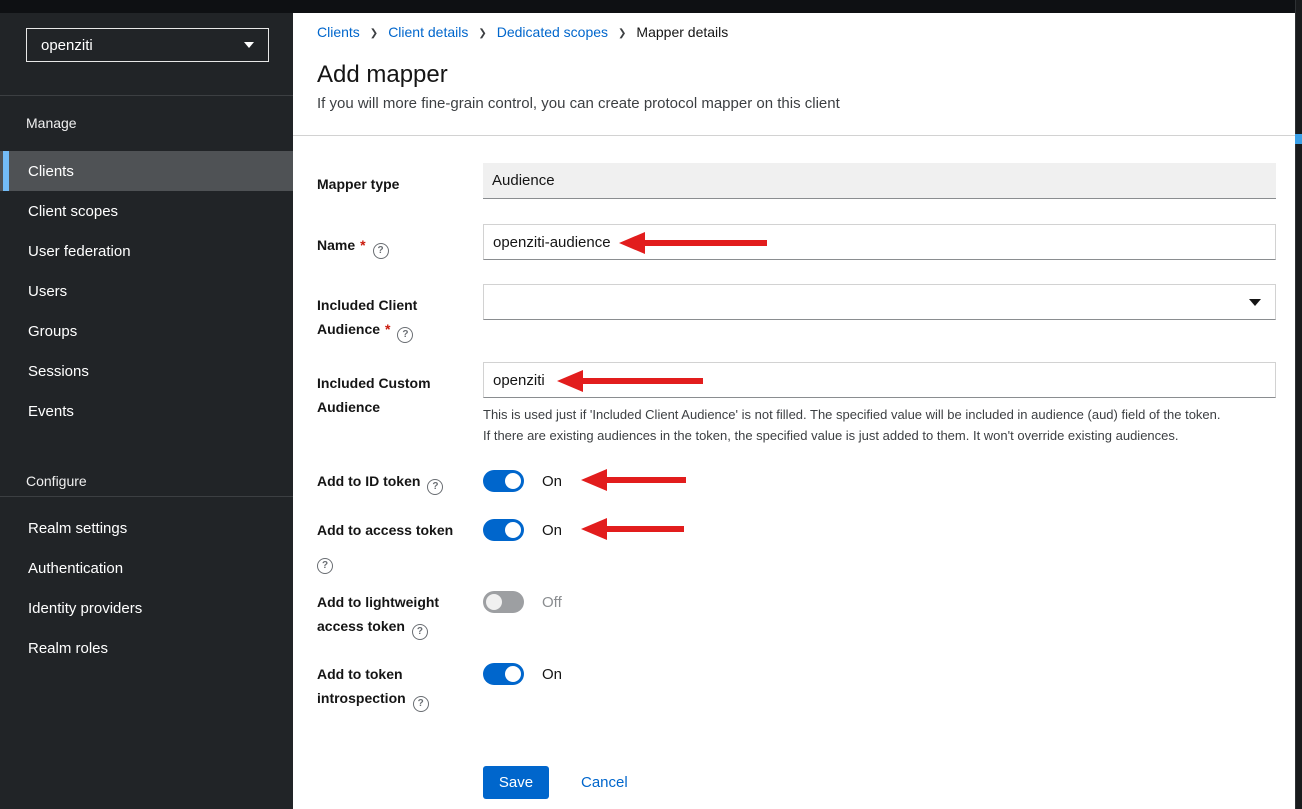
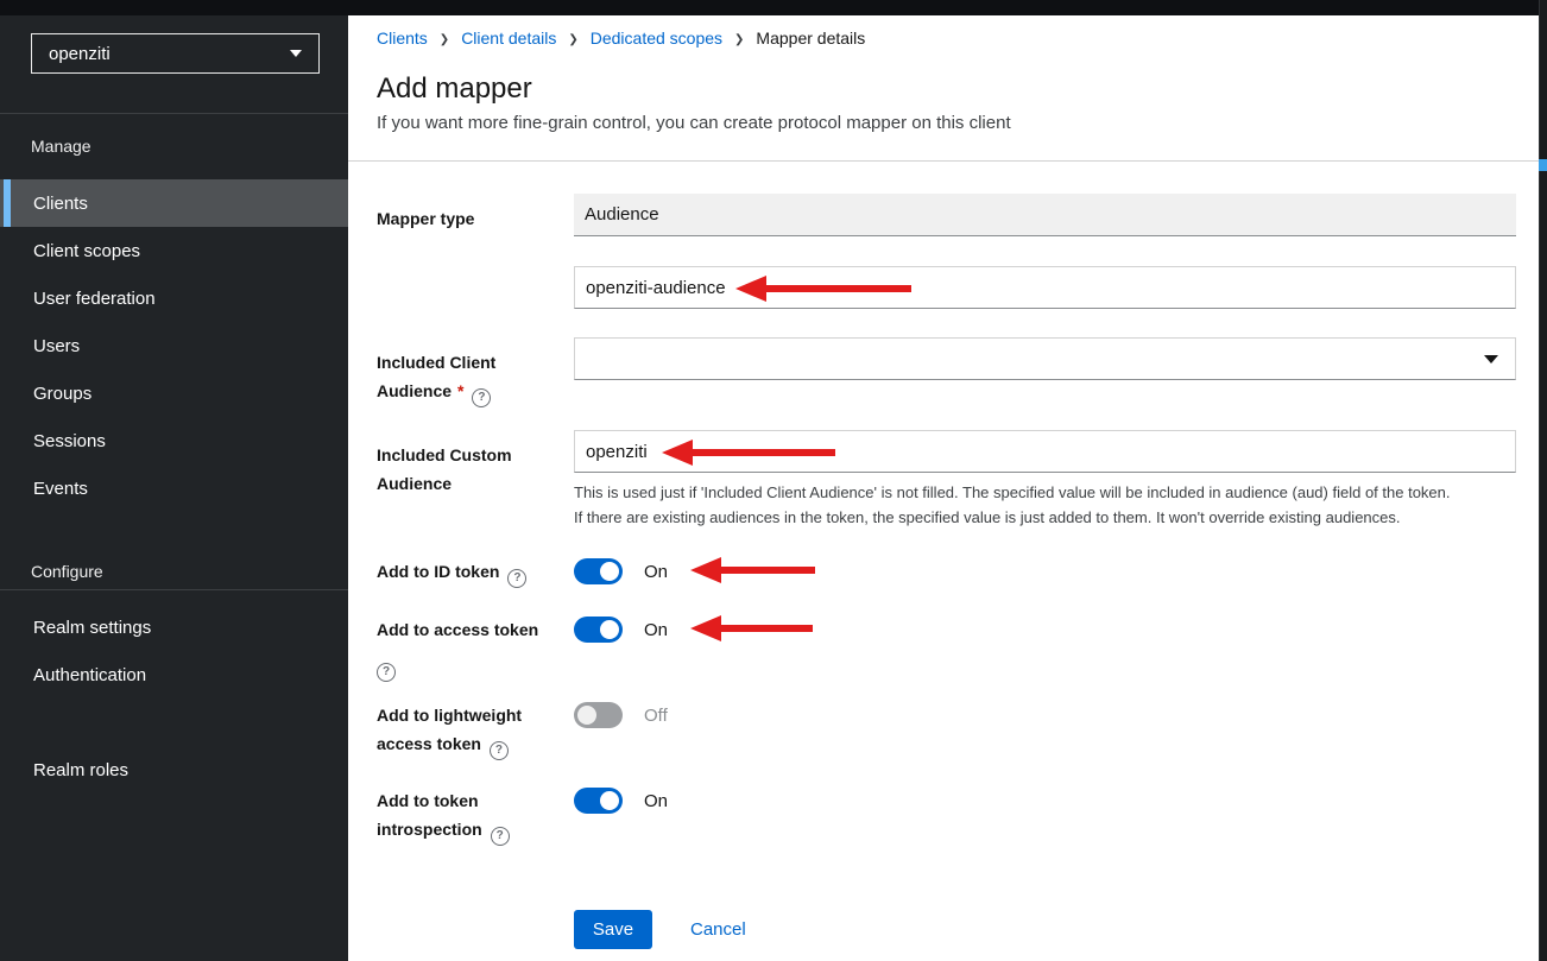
  openziti
  Manage
  Clients
  Client scopes
  User federation
  Users
  Groups
  Sessions
  Events
  Configure
  Realm settings
  Authentication
- Identity providers
  Realm roles
  Clients
  ❯
  Client details
  ❯
  Dedicated scopes
  ❯
  Mapper details
  Add mapper
- If you will more fine-grain control, you can create protocol mapper on this client
+ If you want more fine-grain control, you can create protocol mapper on this client
  Mapper type
  Audience
- Name * ?
  openziti-audience
  Included Client
  Audience * ?
  Included Custom
  Audience
  openziti
  This is used just if 'Included Client Audience' is not filled. The specified value will be included in audience (aud) field of the token.
  If there are existing audiences in the token, the specified value is just added to them. It won't override existing audiences.
  Add to ID token ?
  On
  Add to access token
  ?
  On
  Add to lightweight
  access token ?
  Off
  Add to token
  introspection ?
  On
  Save
  Cancel
